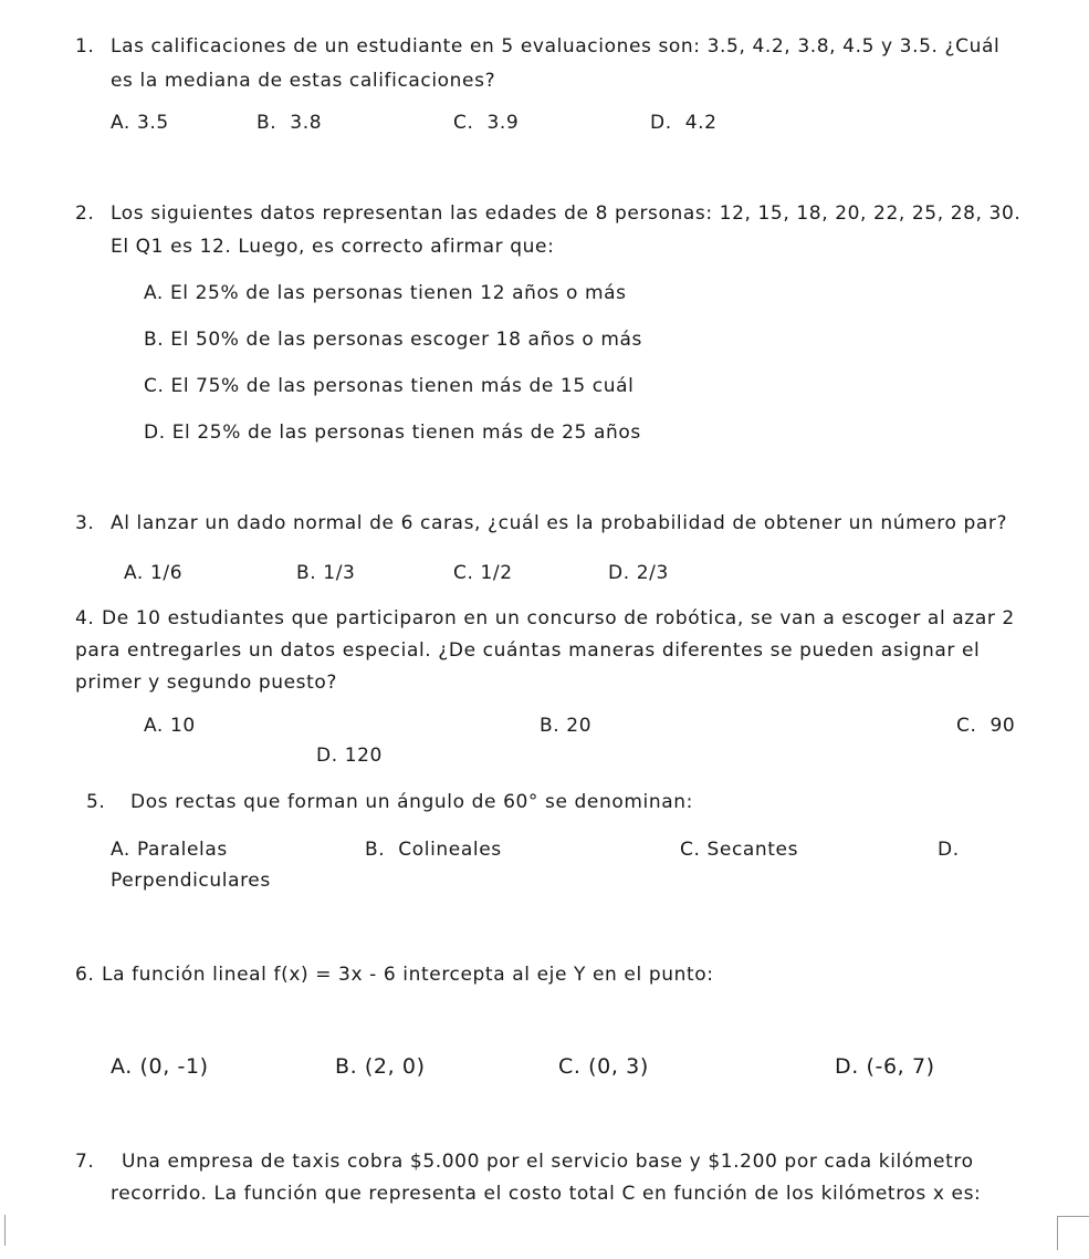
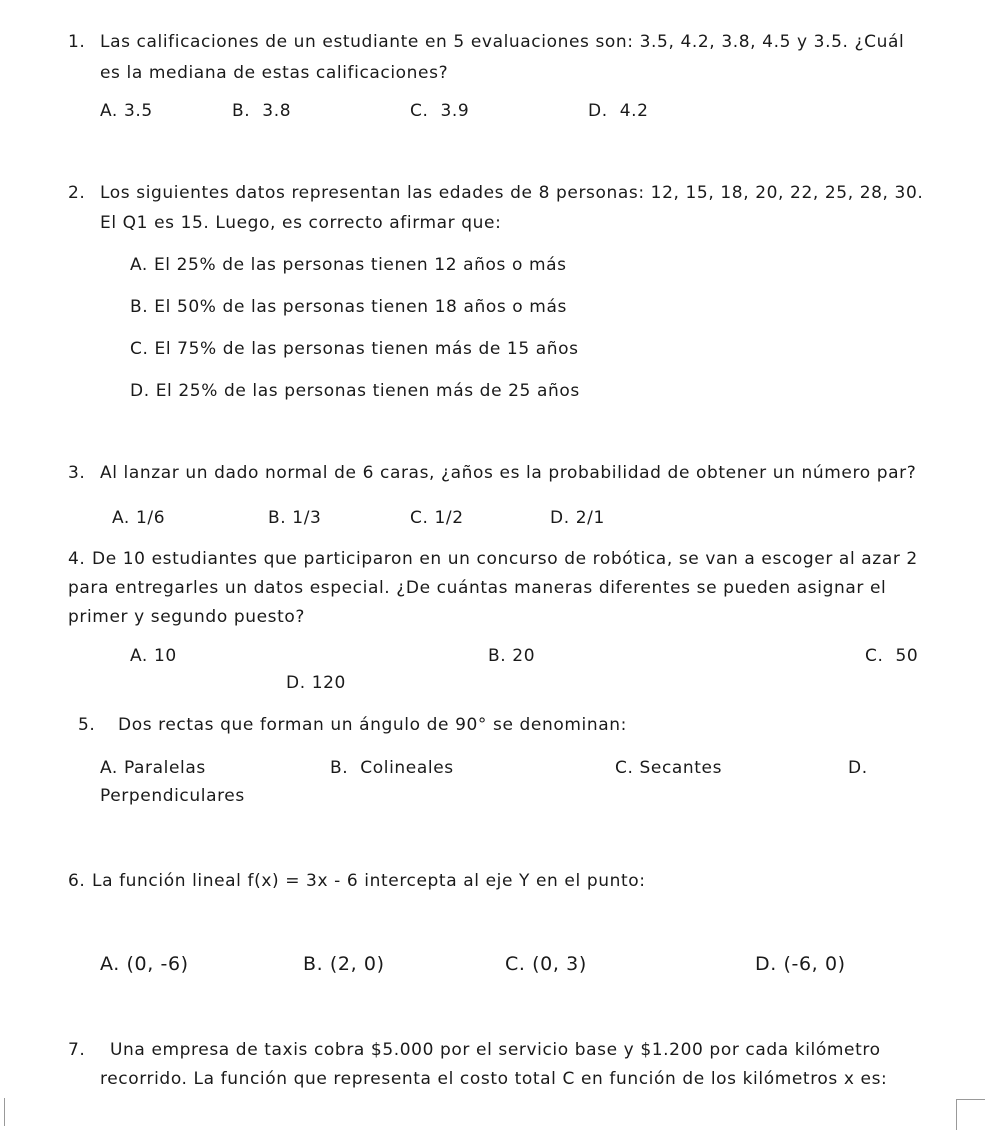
  1.
  Las calificaciones de un estudiante en 5 evaluaciones son: 3.5, 4.2, 3.8, 4.5 y 3.5. ¿Cuál
  es la mediana de estas calificaciones?
  A. 3.5
  B. 3.8
  C. 3.9
  D. 4.2
  2.
  Los siguientes datos representan las edades de 8 personas: 12, 15, 18, 20, 22, 25, 28, 30.
- El Q1 es 12. Luego, es correcto afirmar que:
+ El Q1 es 15. Luego, es correcto afirmar que:
  A. El 25% de las personas tienen 12 años o más
- B. El 50% de las personas escoger 18 años o más
+ B. El 50% de las personas tienen 18 años o más
- C. El 75% de las personas tienen más de 15 cuál
+ C. El 75% de las personas tienen más de 15 años
  D. El 25% de las personas tienen más de 25 años
  3.
- Al lanzar un dado normal de 6 caras, ¿cuál es la probabilidad de obtener un número par?
+ Al lanzar un dado normal de 6 caras, ¿años es la probabilidad de obtener un número par?
  A. 1/6
  B. 1/3
  C. 1/2
- D. 2/3
+ D. 2/1
  4.
  De 10 estudiantes que participaron en un concurso de robótica, se van a escoger al azar 2
  para entregarles un datos especial. ¿De cuántas maneras diferentes se pueden asignar el
  primer y segundo puesto?
  A. 10
  B. 20
- C. 90
+ C. 50
  D. 120
  5.
- Dos rectas que forman un ángulo de 60° se denominan:
+ Dos rectas que forman un ángulo de 90° se denominan:
  A. Paralelas
  B. Colineales
  C. Secantes
  D.
  Perpendiculares
  6.
  La función lineal f(x) = 3x - 6 intercepta al eje Y en el punto:
- A. (0, -1)
+ A. (0, -6)
  B. (2, 0)
  C. (0, 3)
- D. (-6, 7)
+ D. (-6, 0)
  7.
  Una empresa de taxis cobra $5.000 por el servicio base y $1.200 por cada kilómetro
  recorrido. La función que representa el costo total C en función de los kilómetros x es:
